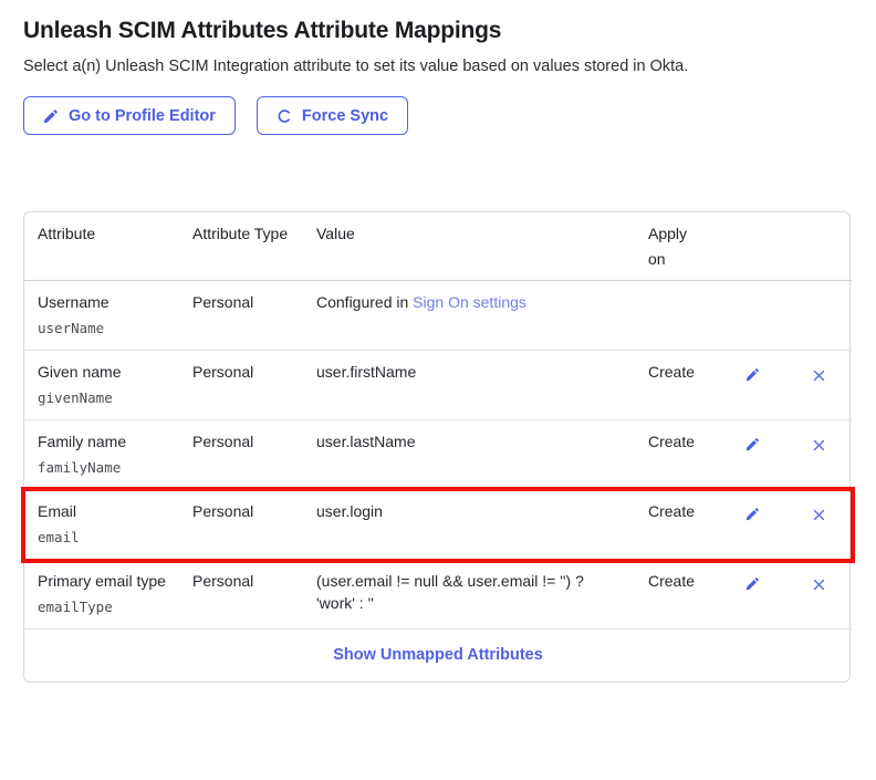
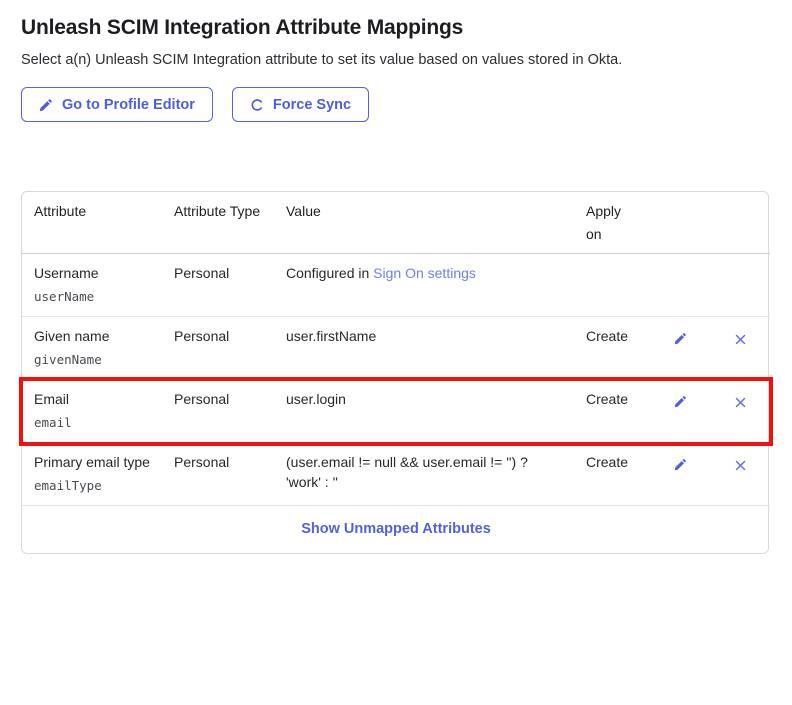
- Unleash SCIM Attributes Attribute Mappings
+ Unleash SCIM Integration Attribute Mappings
  Select a(n) Unleash SCIM Integration attribute to set its value based on values stored in Okta.
  Go to Profile Editor
  Force Sync
  Attribute	Attribute Type	Value	Apply on
  Username userName	Personal	Configured in Sign On settings
  Given name givenName	Personal	user.firstName	Create
- Family name familyName	Personal	user.lastName	Create
  Email email	Personal	user.login	Create
  Primary email type emailType	Personal	(user.email != null && user.email != '') ? 'work' : ''	Create
  Show Unmapped Attributes
